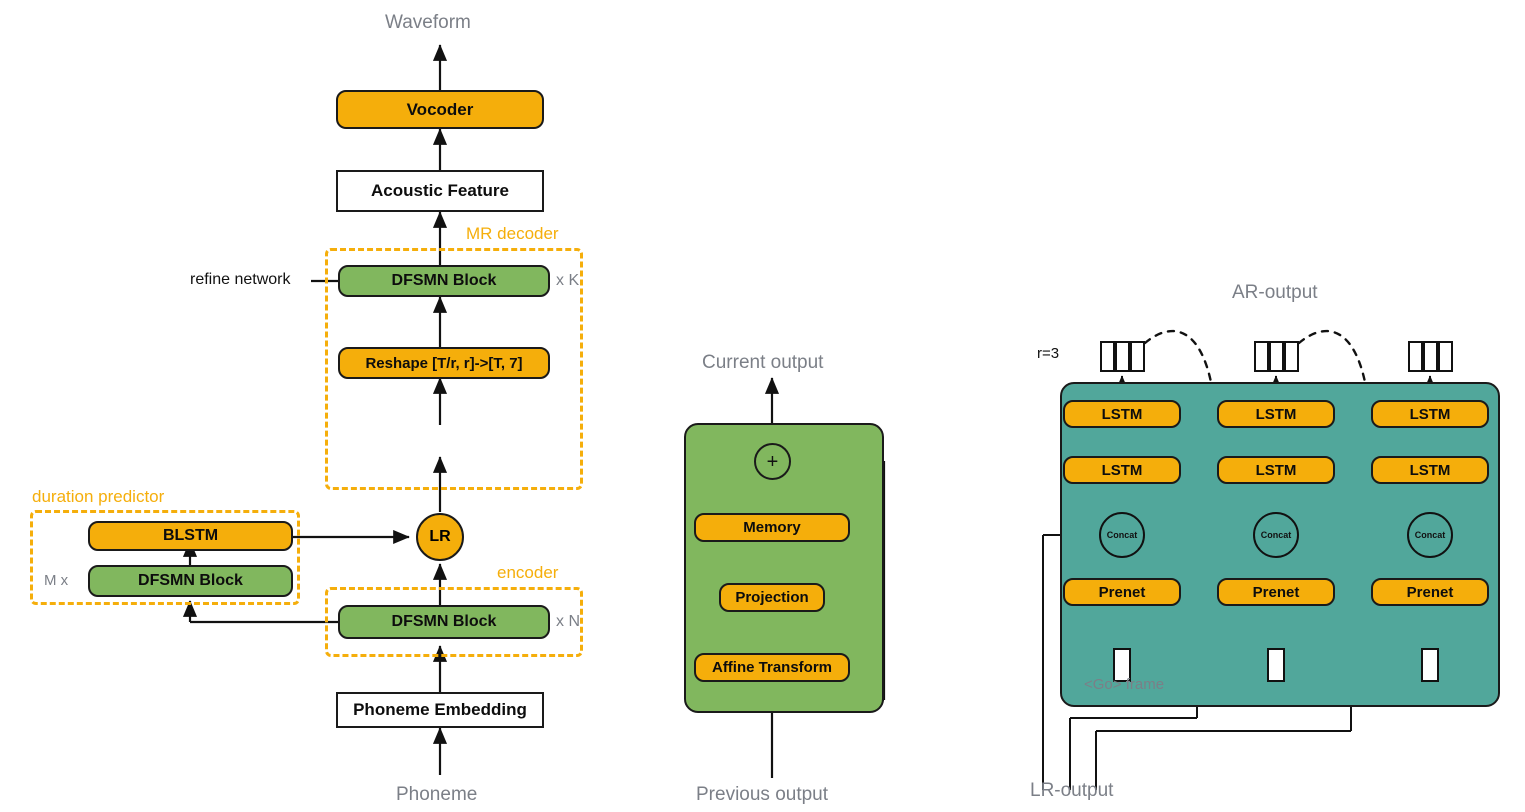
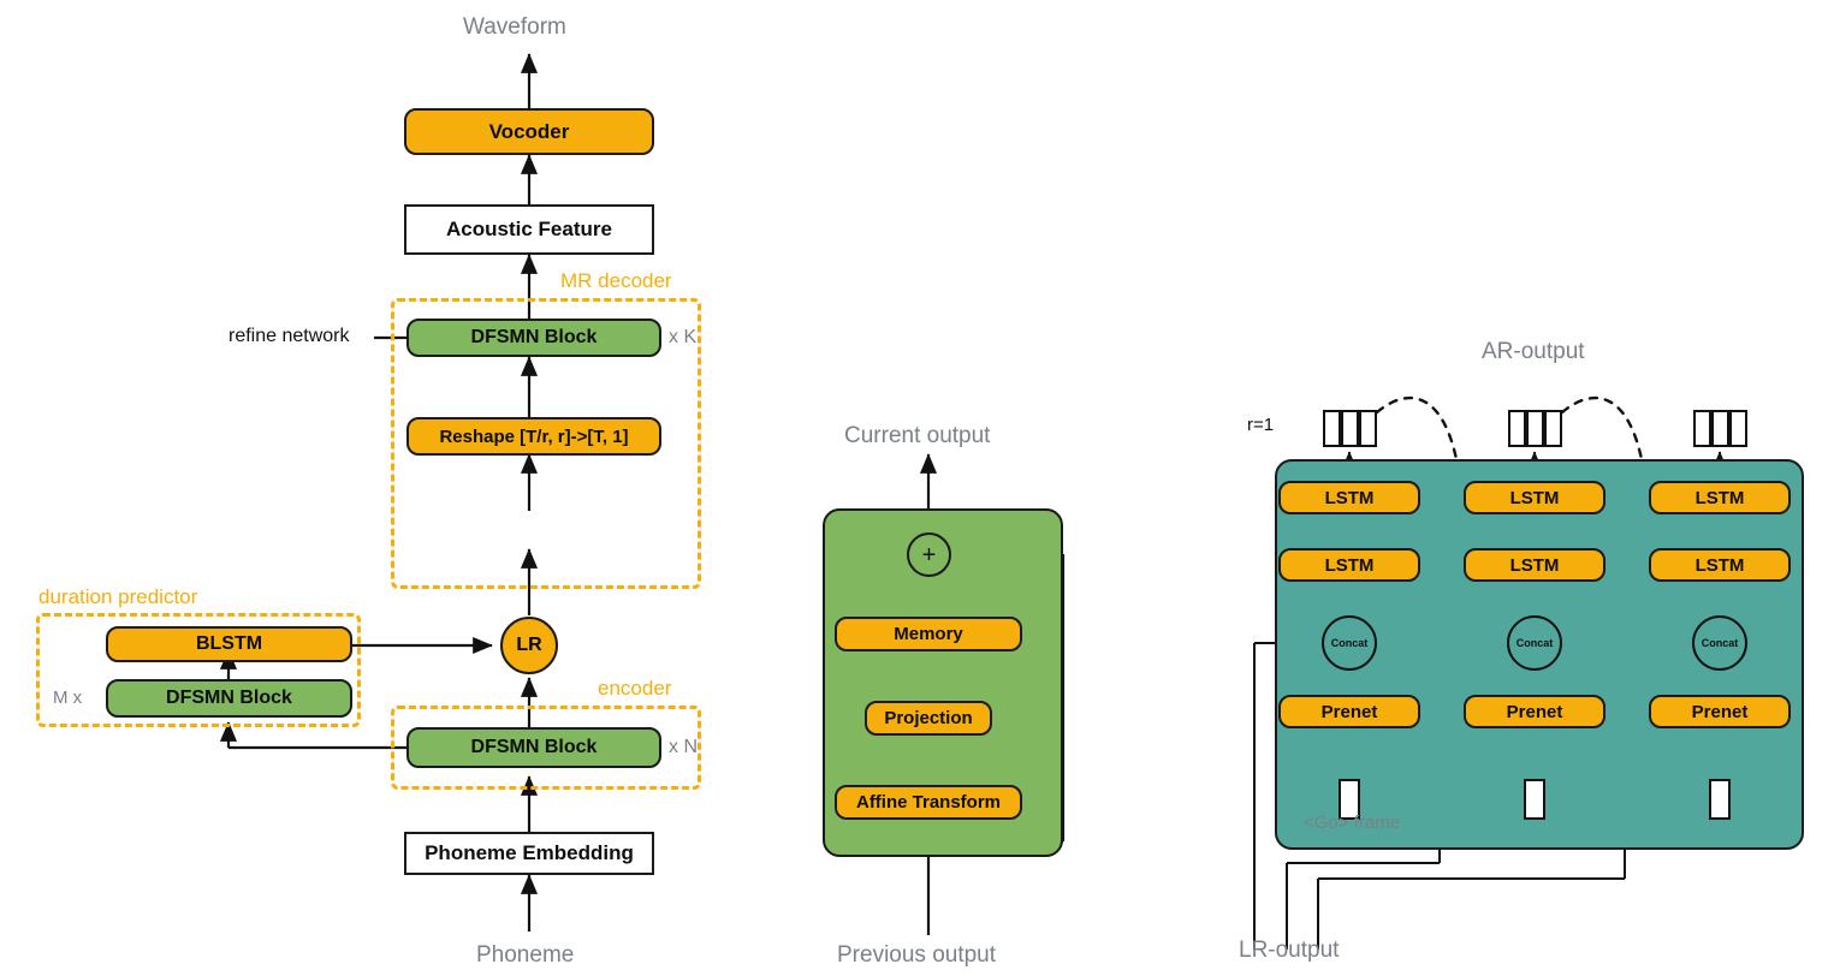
  Waveform
  Vocoder
  Acoustic Feature
  MR decoder
  refine network
  DFSMN Block
  x K
- Reshape [T/r, r]->[T, 7]
+ Reshape [T/r, r]->[T, 1]
  duration predictor
  BLSTM
  M x
  DFSMN Block
  LR
  encoder
  DFSMN Block
  x N
  Phoneme Embedding
  Phoneme
  Current output
  +
  Memory
  Projection
  Affine Transform
  Previous output
  AR-output
- r=3
+ r=1
  LSTM
  LSTM
  Concat
  Prenet
  <Go> frame
  LSTM
  LSTM
  Concat
  Prenet
  LSTM
  LSTM
  Concat
  Prenet
  LR-output
